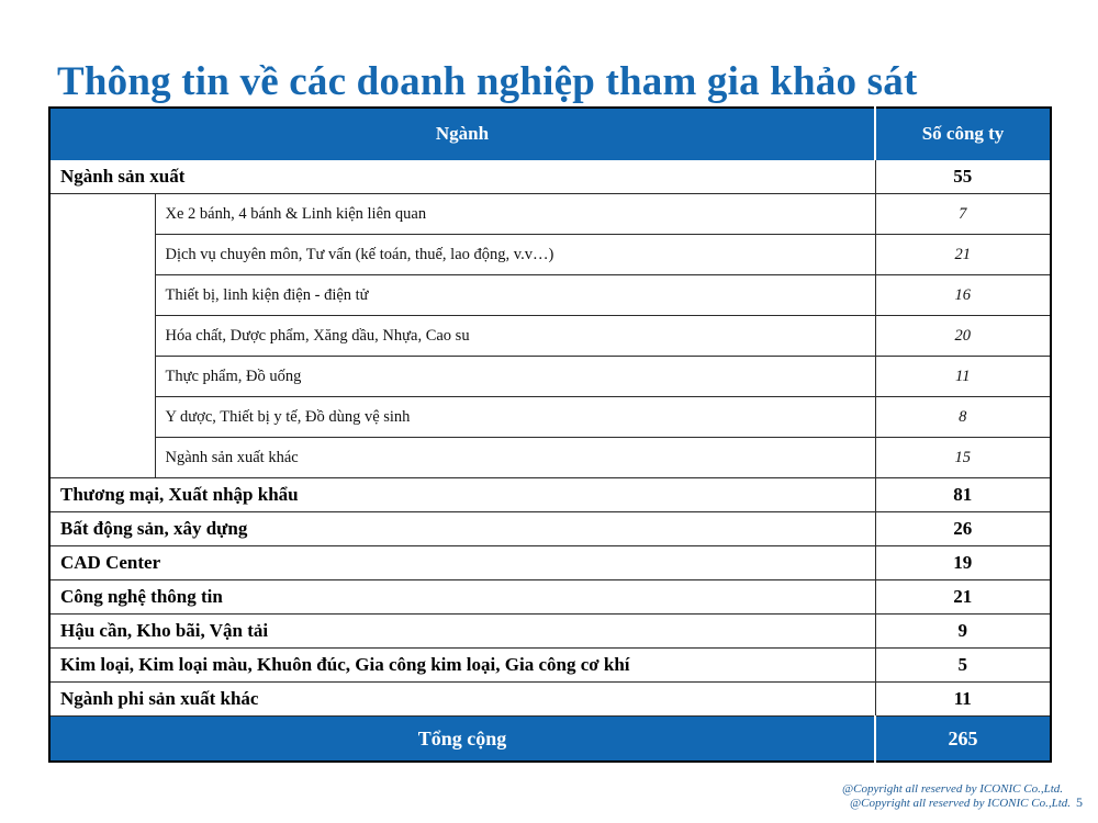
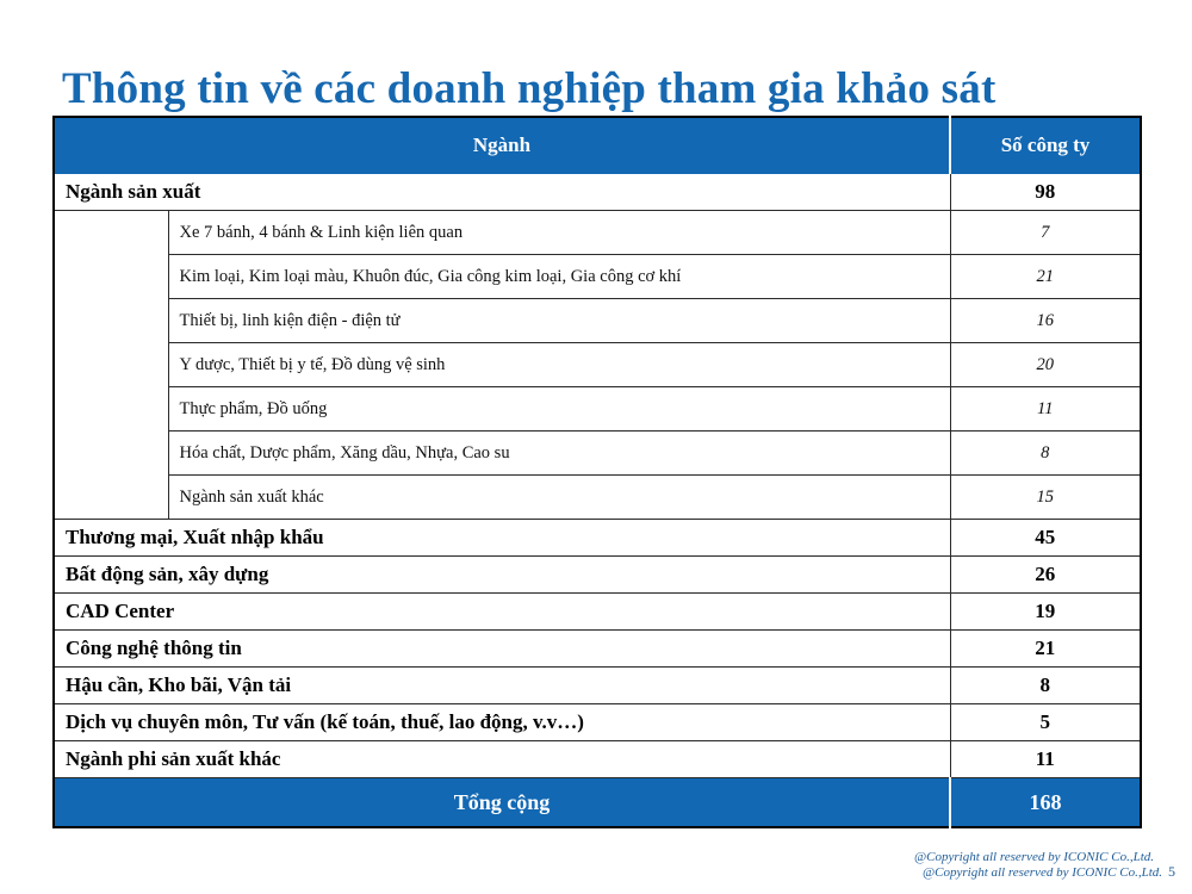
  Thông tin về các doanh nghiệp tham gia khảo sát
  Ngành	Số công ty
- Ngành sản xuất	55
+ Ngành sản xuất	98
- 	Xe 2 bánh, 4 bánh & Linh kiện liên quan	7
+ 	Xe 7 bánh, 4 bánh & Linh kiện liên quan	7
- Dịch vụ chuyên môn, Tư vấn (kế toán, thuế, lao động, v.v…)	21
+ Kim loại, Kim loại màu, Khuôn đúc, Gia công kim loại, Gia công cơ khí	21
  Thiết bị, linh kiện điện - điện tử	16
- Hóa chất, Dược phẩm, Xăng dầu, Nhựa, Cao su	20
+ Y dược, Thiết bị y tế, Đồ dùng vệ sinh	20
  Thực phẩm, Đồ uống	11
- Y dược, Thiết bị y tế, Đồ dùng vệ sinh	8
+ Hóa chất, Dược phẩm, Xăng dầu, Nhựa, Cao su	8
  Ngành sản xuất khác	15
- Thương mại, Xuất nhập khẩu	81
+ Thương mại, Xuất nhập khẩu	45
  Bất động sản, xây dựng	26
  CAD Center	19
  Công nghệ thông tin	21
- Hậu cần, Kho bãi, Vận tải	9
+ Hậu cần, Kho bãi, Vận tải	8
- Kim loại, Kim loại màu, Khuôn đúc, Gia công kim loại, Gia công cơ khí	5
+ Dịch vụ chuyên môn, Tư vấn (kế toán, thuế, lao động, v.v…)	5
  Ngành phi sản xuất khác	11
- Tổng cộng	265
+ Tổng cộng	168
  @Copyright all reserved by ICONIC Co.,Ltd.
  @Copyright all reserved by ICONIC Co.,Ltd. 5
